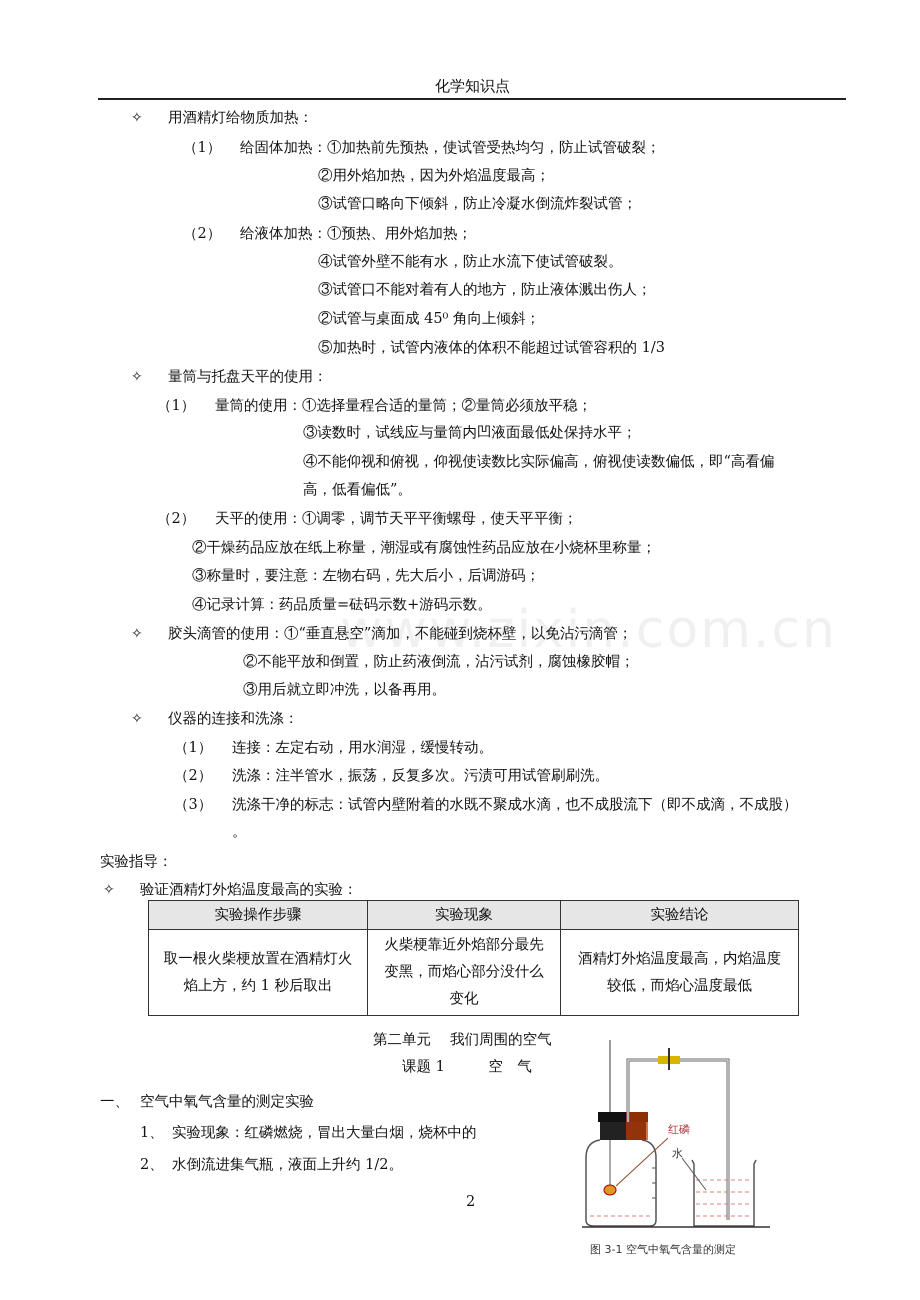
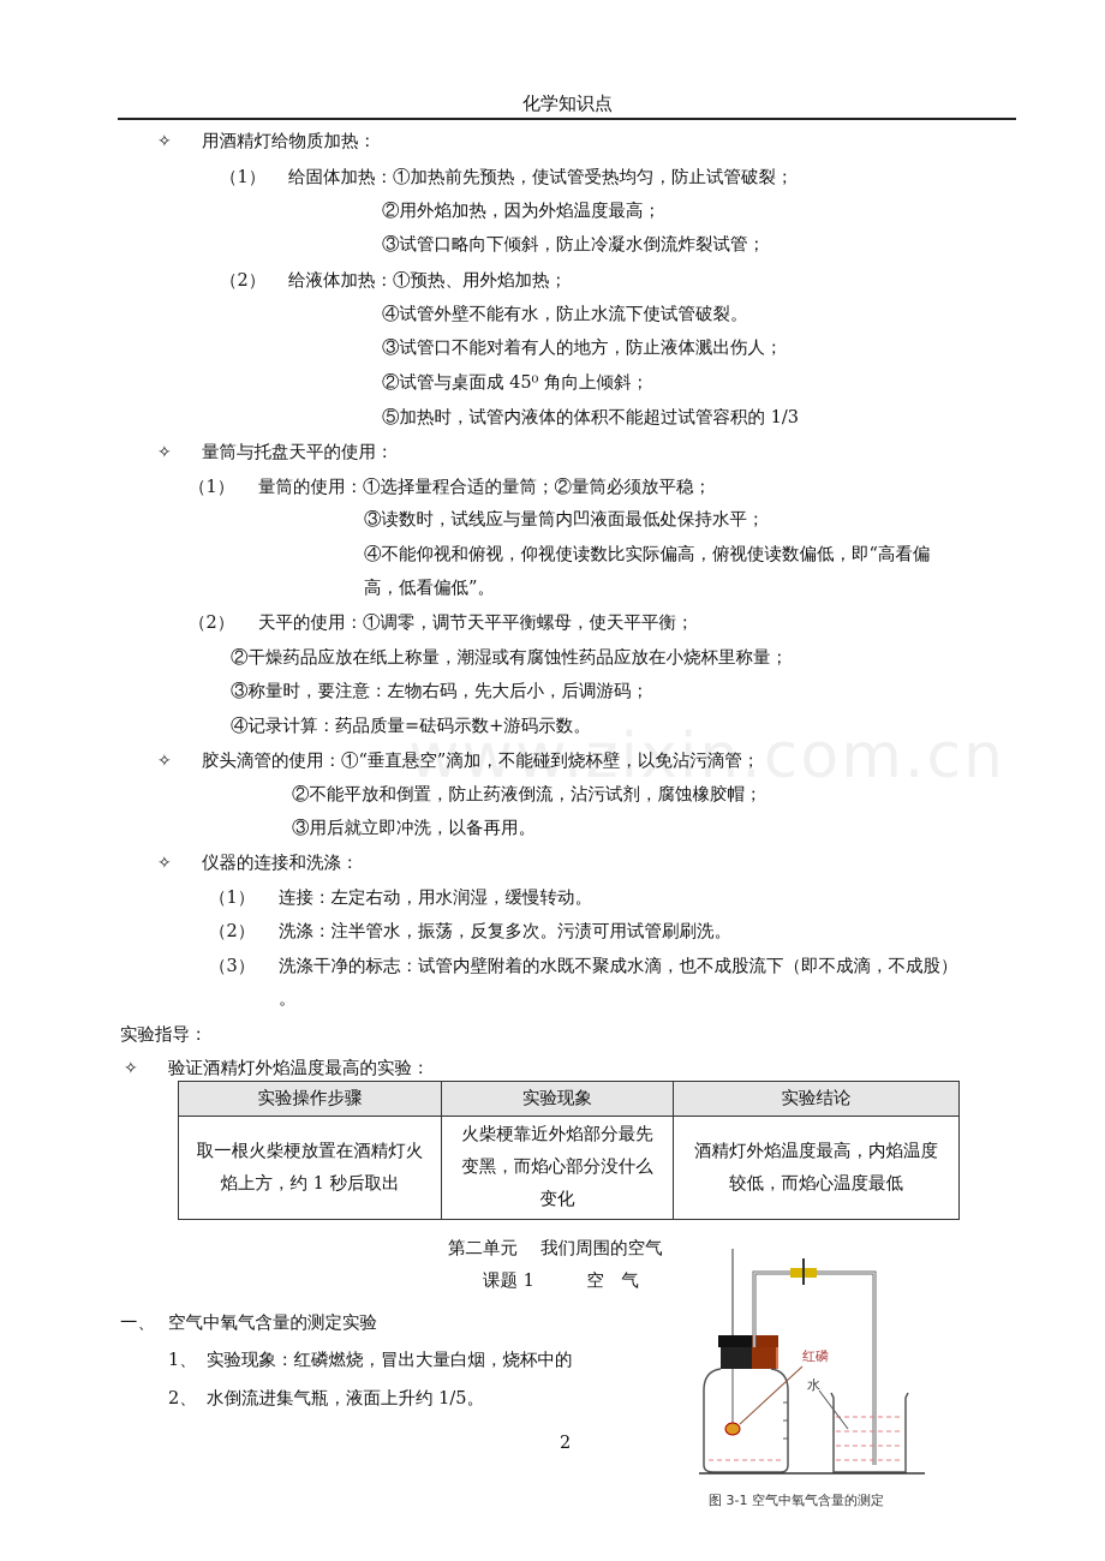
  www.zixin.com.cn
  化学知识点
  ✧
  用酒精灯给物质加热：
  （1）
  给固体加热：①加热前先预热，使试管受热均匀，防止试管破裂；
  ②用外焰加热，因为外焰温度最高；
  ③试管口略向下倾斜，防止冷凝水倒流炸裂试管；
  （2）
  给液体加热：①预热、用外焰加热；
  ④试管外壁不能有水，防止水流下使试管破裂。
  ③试管口不能对着有人的地方，防止液体溅出伤人；
  ②试管与桌面成 45⁰ 角向上倾斜；
  ⑤加热时，试管内液体的体积不能超过试管容积的 1/3
  ✧
  量筒与托盘天平的使用：
  （1）
  量筒的使用：①选择量程合适的量筒；②量筒必须放平稳；
  ③读数时，试线应与量筒内凹液面最低处保持水平；
  ④不能仰视和俯视，仰视使读数比实际偏高，俯视使读数偏低，即“高看偏
  高，低看偏低”。
  （2）
  天平的使用：①调零，调节天平平衡螺母，使天平平衡；
  ②干燥药品应放在纸上称量，潮湿或有腐蚀性药品应放在小烧杯里称量；
  ③称量时，要注意：左物右码，先大后小，后调游码；
  ④记录计算：药品质量=砝码示数+游码示数。
  ✧
  胶头滴管的使用：①“垂直悬空”滴加，不能碰到烧杯壁，以免沾污滴管；
  ②不能平放和倒置，防止药液倒流，沾污试剂，腐蚀橡胶帽；
  ③用后就立即冲洗，以备再用。
  ✧
  仪器的连接和洗涤：
  （1）
  连接：左定右动，用水润湿，缓慢转动。
  （2）
  洗涤：注半管水，振荡，反复多次。污渍可用试管刷刷洗。
  （3）
  洗涤干净的标志：试管内壁附着的水既不聚成水滴，也不成股流下（即不成滴，不成股）
  。
  实验指导：
  ✧
  验证酒精灯外焰温度最高的实验：
  实验操作步骤	实验现象	实验结论
  取一根火柴梗放置在酒精灯火焰上方，约 1 秒后取出	火柴梗靠近外焰部分最先变黑，而焰心部分没什么变化	酒精灯外焰温度最高，内焰温度较低，而焰心温度最低
  第二单元 我们周围的空气
  课题 1 空 气
  一、
  空气中氧气含量的测定实验
  1、
  实验现象：红磷燃烧，冒出大量白烟，烧杯中的
  2、
- 水倒流进集气瓶，液面上升约 1/2。
+ 水倒流进集气瓶，液面上升约 1/5。
  2
  红磷
  水
  图 3-1 空气中氧气含量的测定
